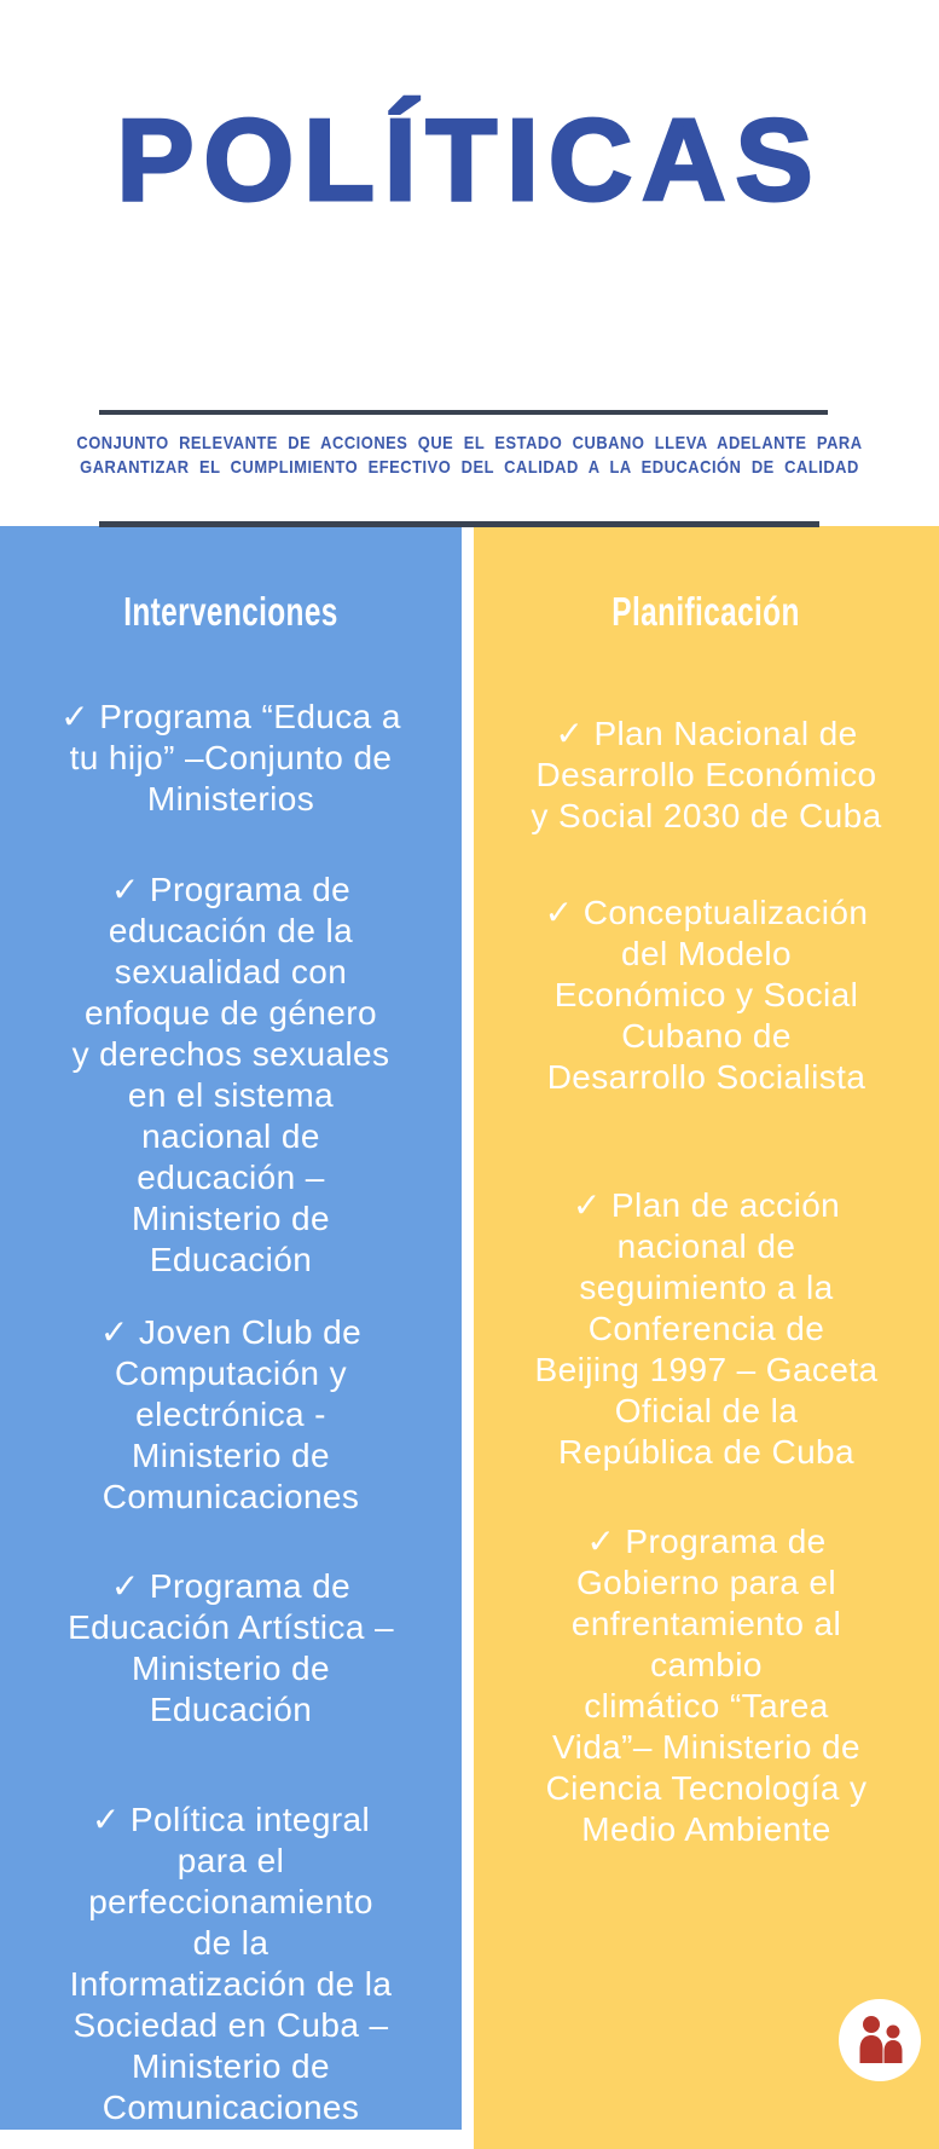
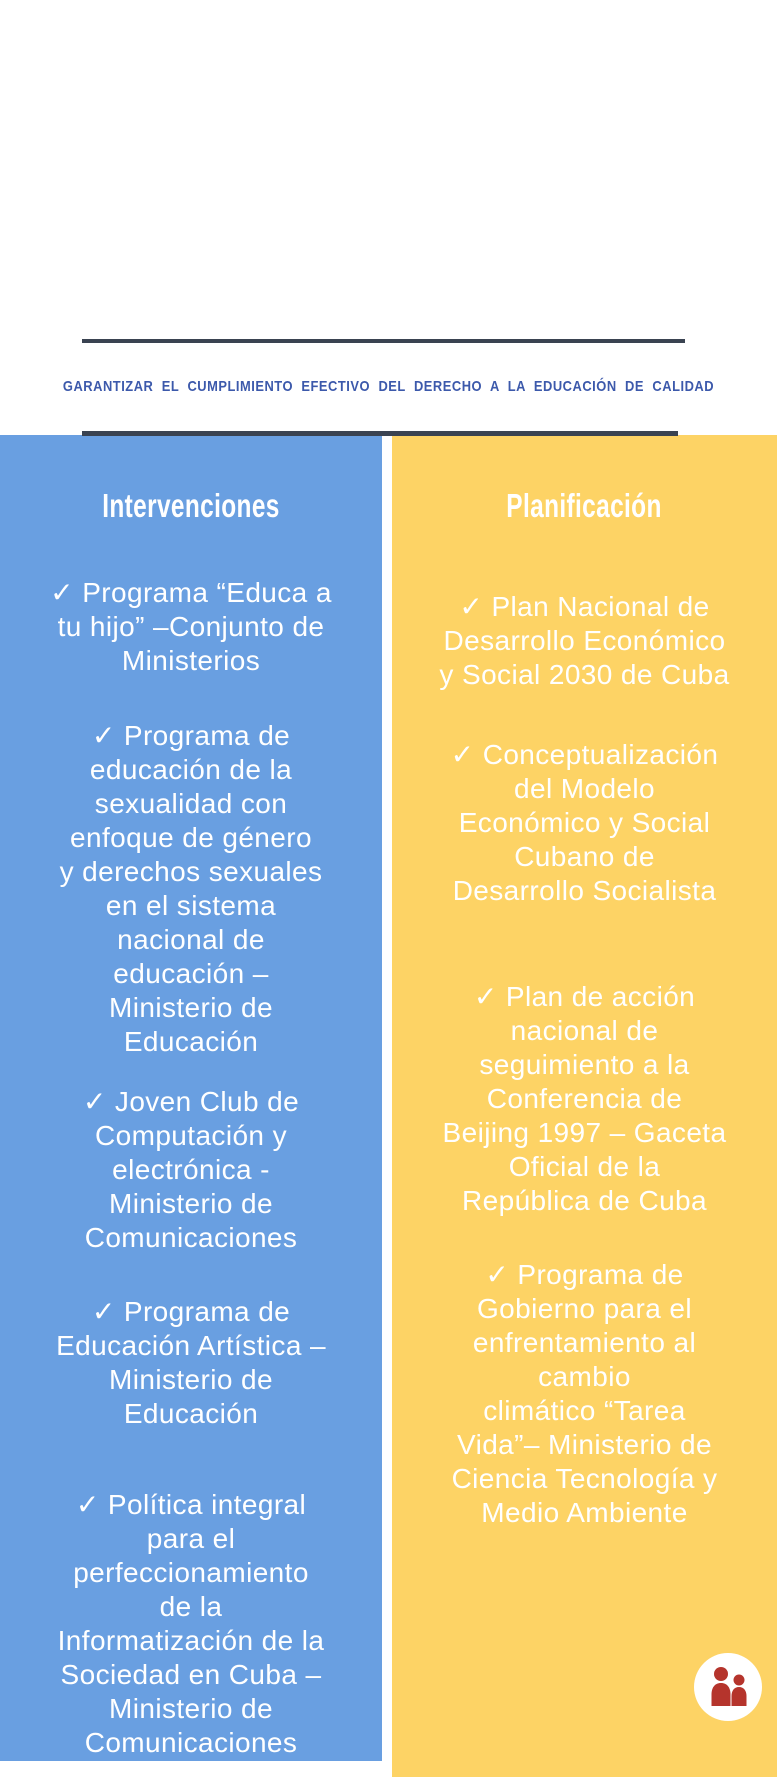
- POLÍTICAS
- CONJUNTO RELEVANTE DE ACCIONES QUE EL ESTADO CUBANO LLEVA ADELANTE PARA
- GARANTIZAR EL CUMPLIMIENTO EFECTIVO DEL CALIDAD A LA EDUCACIÓN DE CALIDAD
+ GARANTIZAR EL CUMPLIMIENTO EFECTIVO DEL DERECHO A LA EDUCACIÓN DE CALIDAD
  Intervenciones
  ✓ Programa “Educa a
  tu hijo” –Conjunto de
  Ministerios
  ✓ Programa de
  educación de la
  sexualidad con
  enfoque de género
  y derechos sexuales
  en el sistema
  nacional de
  educación –
  Ministerio de
  Educación
  ✓ Joven Club de
  Computación y
  electrónica -
  Ministerio de
  Comunicaciones
  ✓ Programa de
  Educación Artística –
  Ministerio de
  Educación
  ✓ Política integral
  para el
  perfeccionamiento
  de la
  Informatización de la
  Sociedad en Cuba –
  Ministerio de
  Comunicaciones
  Planificación
  ✓ Plan Nacional de
  Desarrollo Económico
  y Social 2030 de Cuba
  ✓ Conceptualización
  del Modelo
  Económico y Social
  Cubano de
  Desarrollo Socialista
  ✓ Plan de acción
  nacional de
  seguimiento a la
  Conferencia de
  Beijing 1997 – Gaceta
  Oficial de la
  República de Cuba
  ✓ Programa de
  Gobierno para el
  enfrentamiento al
  cambio
  climático “Tarea
  Vida”– Ministerio de
  Ciencia Tecnología y
  Medio Ambiente
